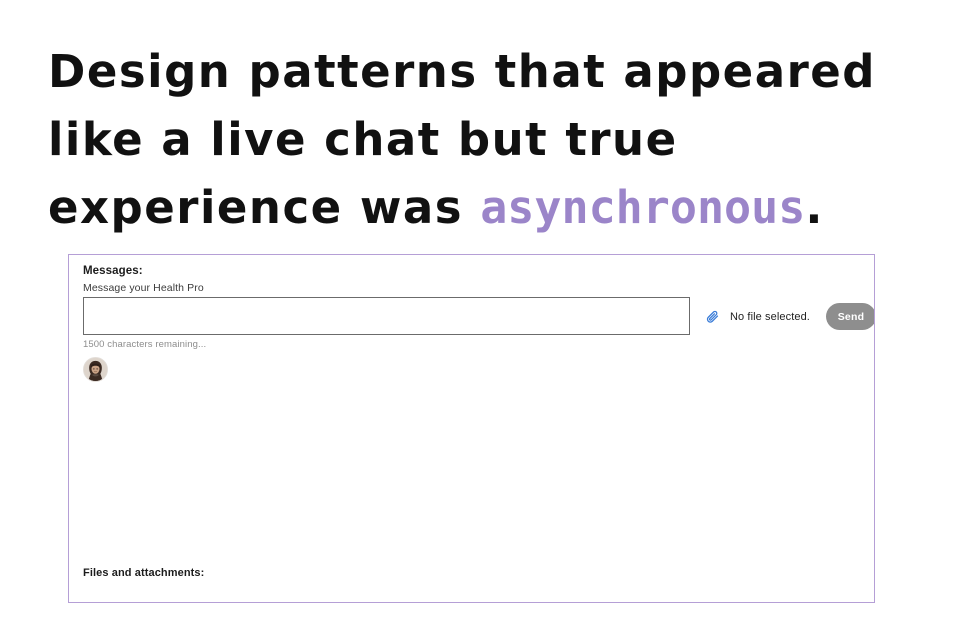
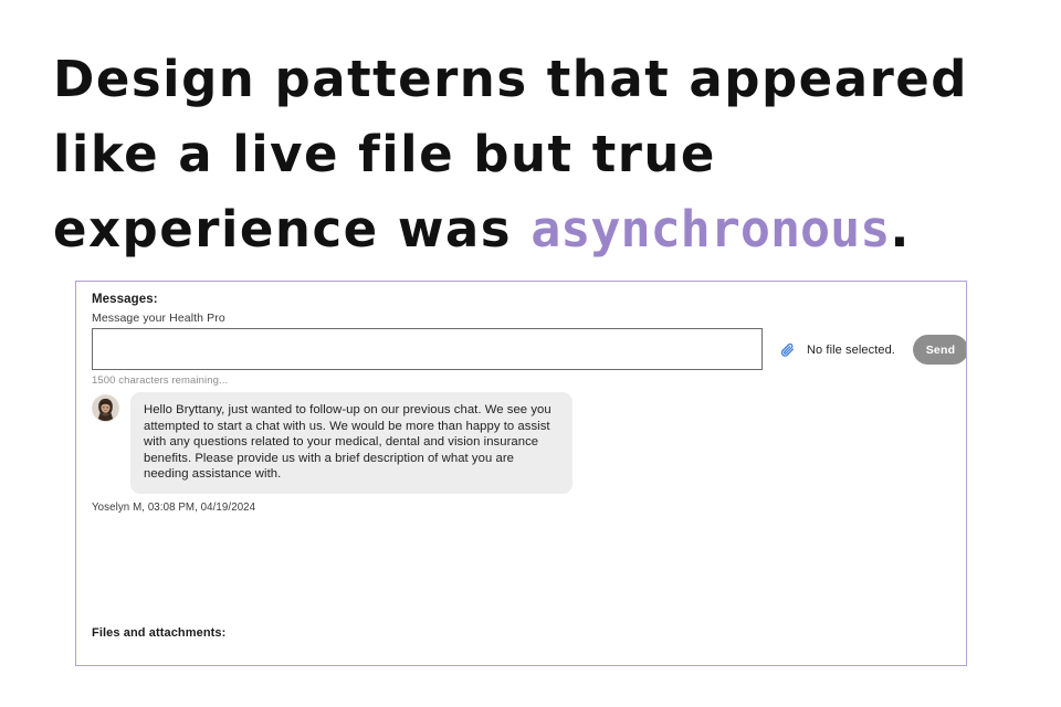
- Design patterns that appeared like a live chat but true experience was asynchronous.
+ Design patterns that appeared like a live file but true experience was asynchronous.
  Messages:
  Message your Health Pro
  1500 characters remaining...
  No file selected.
  Send
+ Hello Bryttany, just wanted to follow-up on our previous chat. We see you attempted to start a chat with us. We would be more than happy to assist with any questions related to your medical, dental and vision insurance benefits. Please provide us with a brief description of what you are needing assistance with.
+ Yoselyn M, 03:08 PM, 04/19/2024
  Files and attachments:
